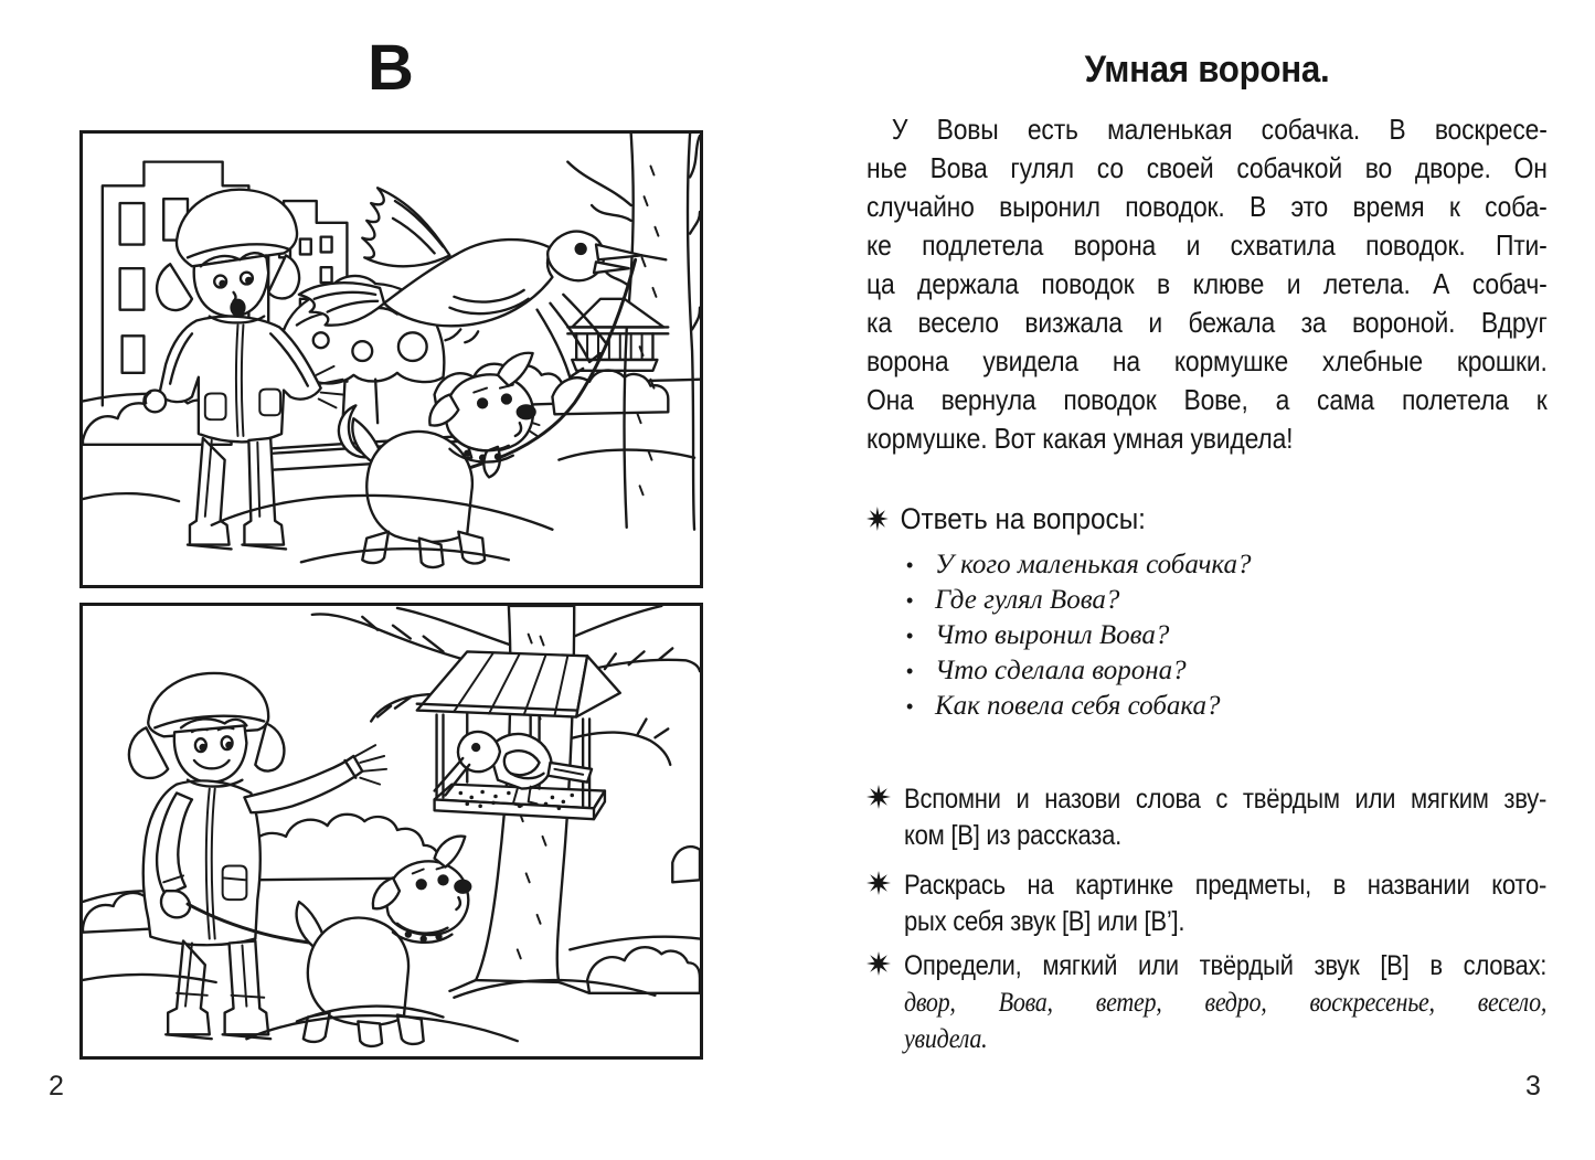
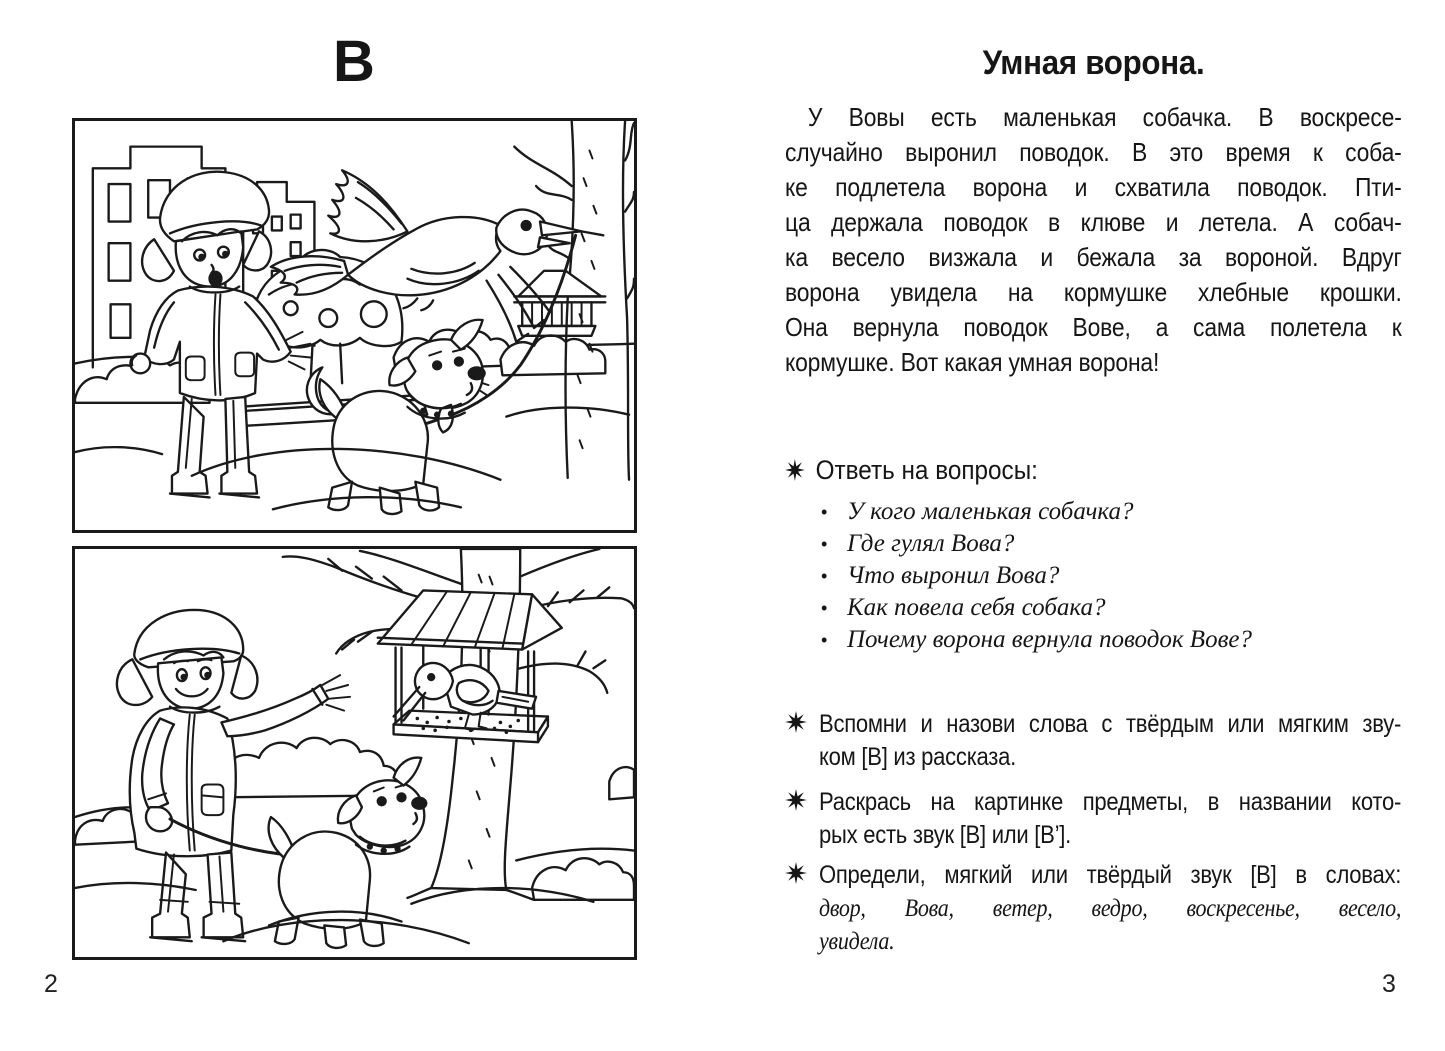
  В
  2
  Умная ворона.
  У
  Вовы
  есть
  маленькая
  собачка.
  В
  воскресе-
- нье
- Вова
- гулял
- со
- своей
- собачкой
- во
- дворе.
- Он
  случайно
  выронил
  поводок.
  В
  это
  время
  к
  соба-
  ке
  подлетела
  ворона
  и
  схватила
  поводок.
  Пти-
  ца
  держала
  поводок
  в
  клюве
  и
  летела.
  А
  собач-
  ка
  весело
  визжала
  и
  бежала
  за
  вороной.
  Вдруг
  ворона
  увидела
  на
  кормушке
  хлебные
  крошки.
  Она
  вернула
  поводок
  Вове,
  а
  сама
  полетела
  к
- кормушке. Вот какая умная увидела!
+ кормушке. Вот какая умная ворона!
  Ответь на вопросы:
  • У кого маленькая собачка?
  • Где гулял Вова?
  • Что выронил Вова?
- • Что сделала ворона?
  • Как повела себя собака?
+ • Почему ворона вернула поводок Вове?
  Вспомни
  и
  назови
  слова
  с
  твёрдым
  или
  мягким
  зву-
  ком [В] из рассказа.
  Раскрась
  на
  картинке
  предметы,
  в
  названии
  кото-
- рых себя звук [В] или [В’].
+ рых есть звук [В] или [В’].
  Определи,
  мягкий
  или
  твёрдый
  звук
  [В]
  в
  словах:
  двор,
  Вова,
  ветер,
  ведро,
  воскресенье,
  весело,
  увидела.
  3
